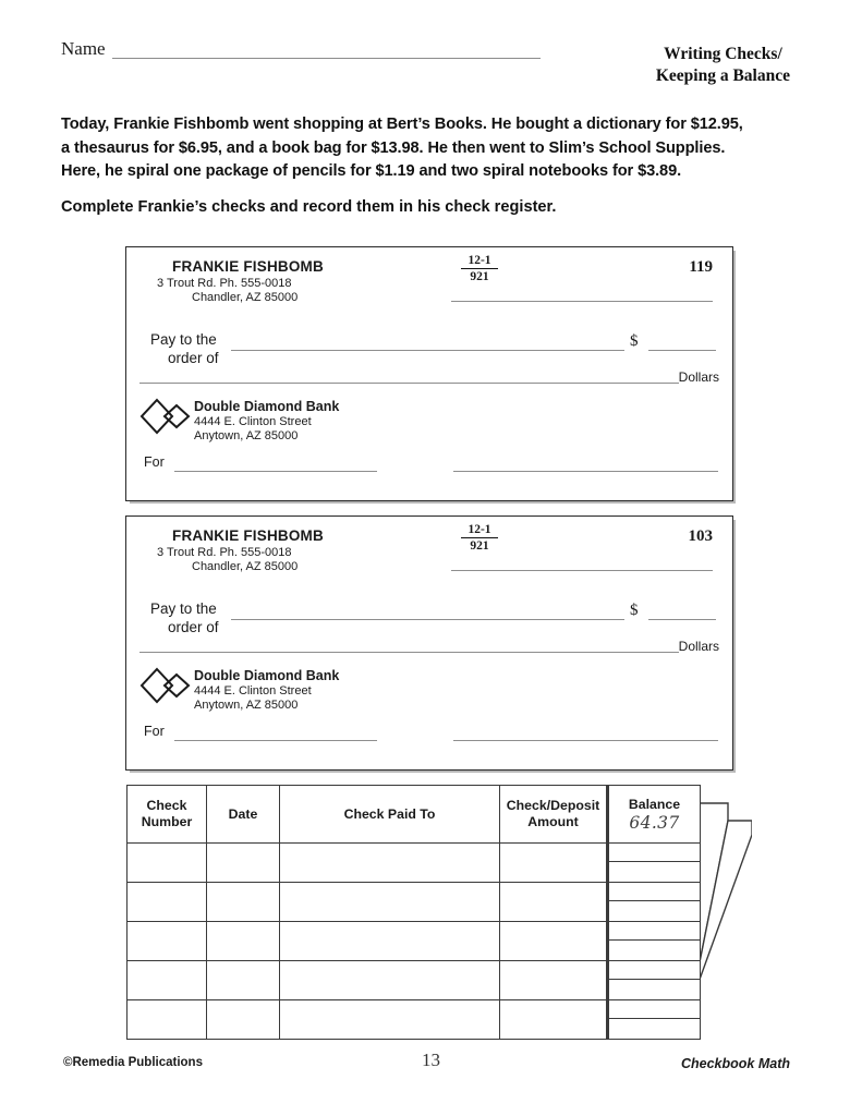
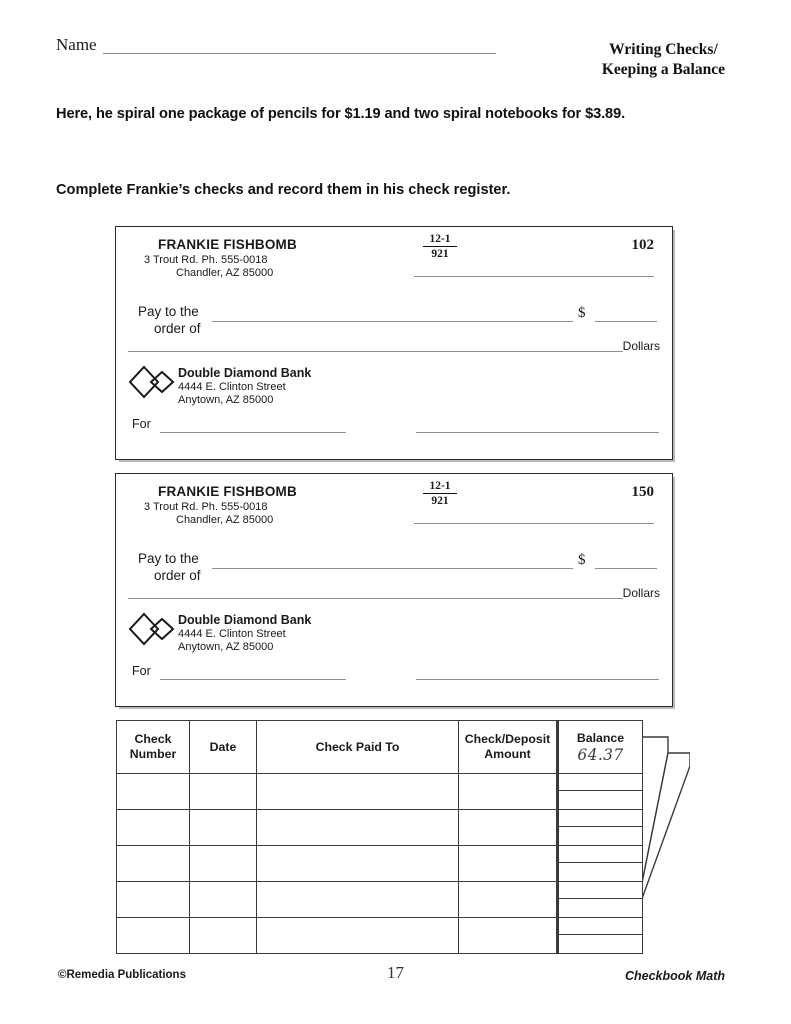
  Name
  Writing Checks/
  Keeping a Balance
- Today, Frankie Fishbomb went shopping at Bert’s Books. He bought a dictionary for $12.95,
- a thesaurus for $6.95, and a book bag for $13.98. He then went to Slim’s School Supplies.
  Here, he spiral one package of pencils for $1.19 and two spiral notebooks for $3.89.
  Complete Frankie’s checks and record them in his check register.
  FRANKIE FISHBOMB
  3 Trout Rd. Ph. 555-0018
  Chandler, AZ 85000
  12-1
  921
- 119
+ 102
  Pay to the
  order of
  $
  Dollars
  Double Diamond Bank
  4444 E. Clinton Street
  Anytown, AZ 85000
  For
  FRANKIE FISHBOMB
  3 Trout Rd. Ph. 555-0018
  Chandler, AZ 85000
  12-1
  921
- 103
+ 150
  Pay to the
  order of
  $
  Dollars
  Double Diamond Bank
  4444 E. Clinton Street
  Anytown, AZ 85000
  For
  Check Number	Date	Check Paid To	Check/Deposit Amount	Balance 64.37
  ©Remedia Publications
- 13
+ 17
  Checkbook Math
